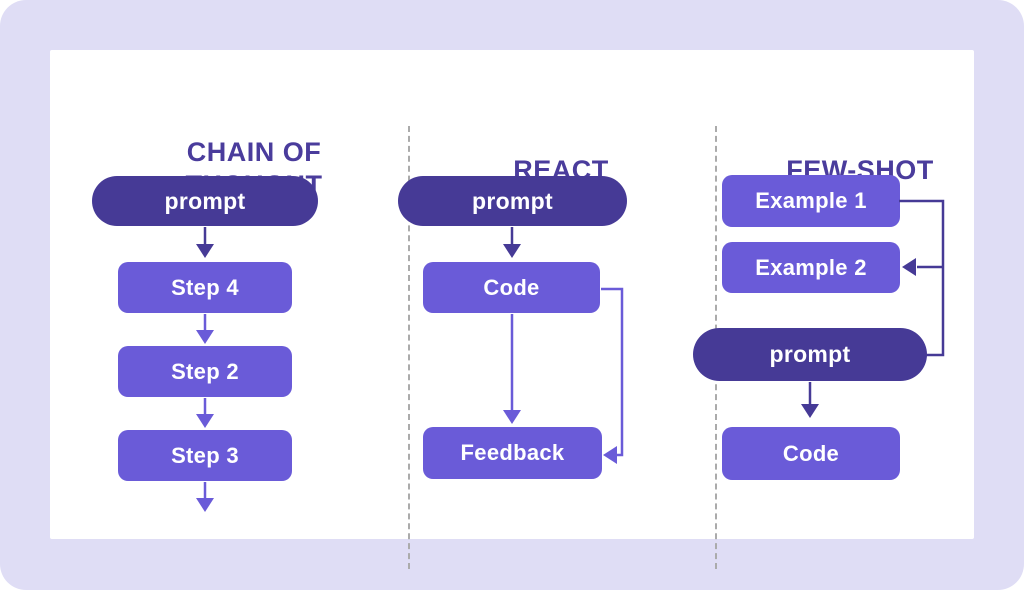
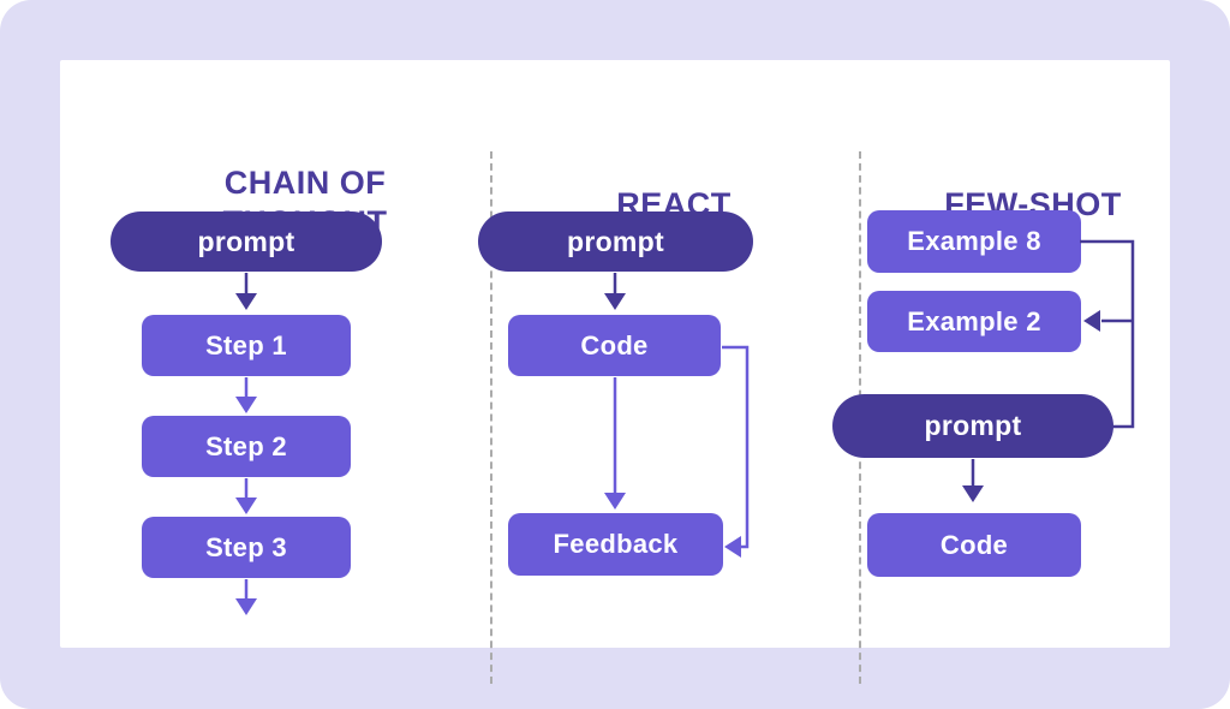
  REACT
  FEW-SHOT
  prompt
- Step 4
+ Step 1
  Step 2
  Step 3
  prompt
  Code
  Feedback
- Example 1
+ Example 8
  Example 2
  prompt
  Code
